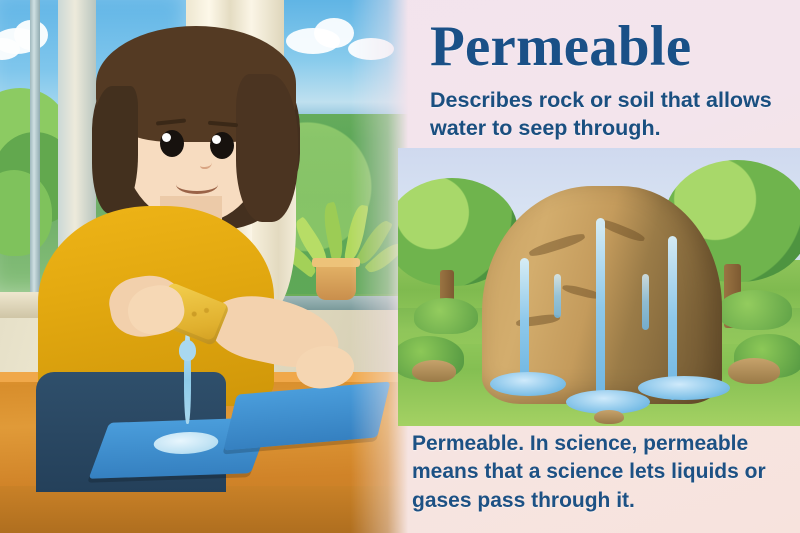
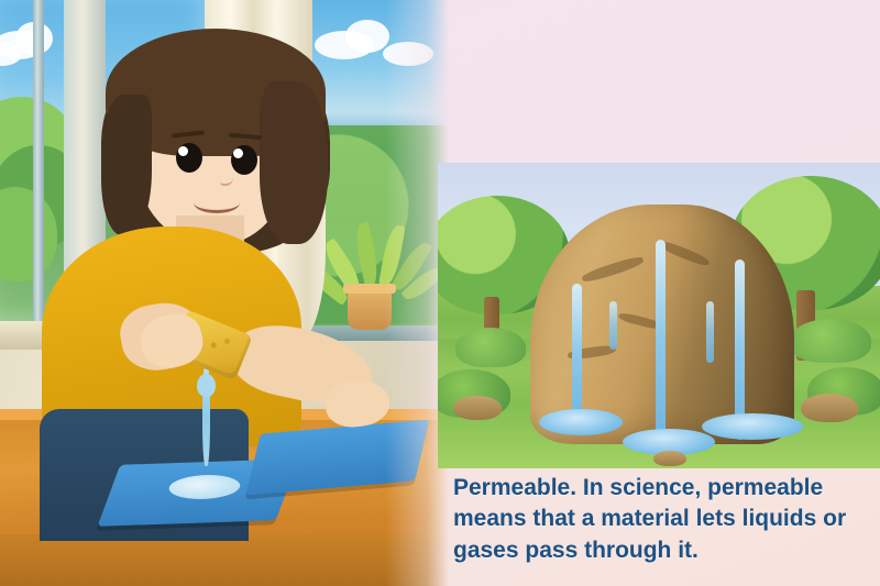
- Permeable
- Describes rock or soil that allows water to seep through.
- Permeable. In science, permeable means that a science lets liquids or gases pass through it.
+ Permeable. In science, permeable means that a material lets liquids or gases pass through it.
